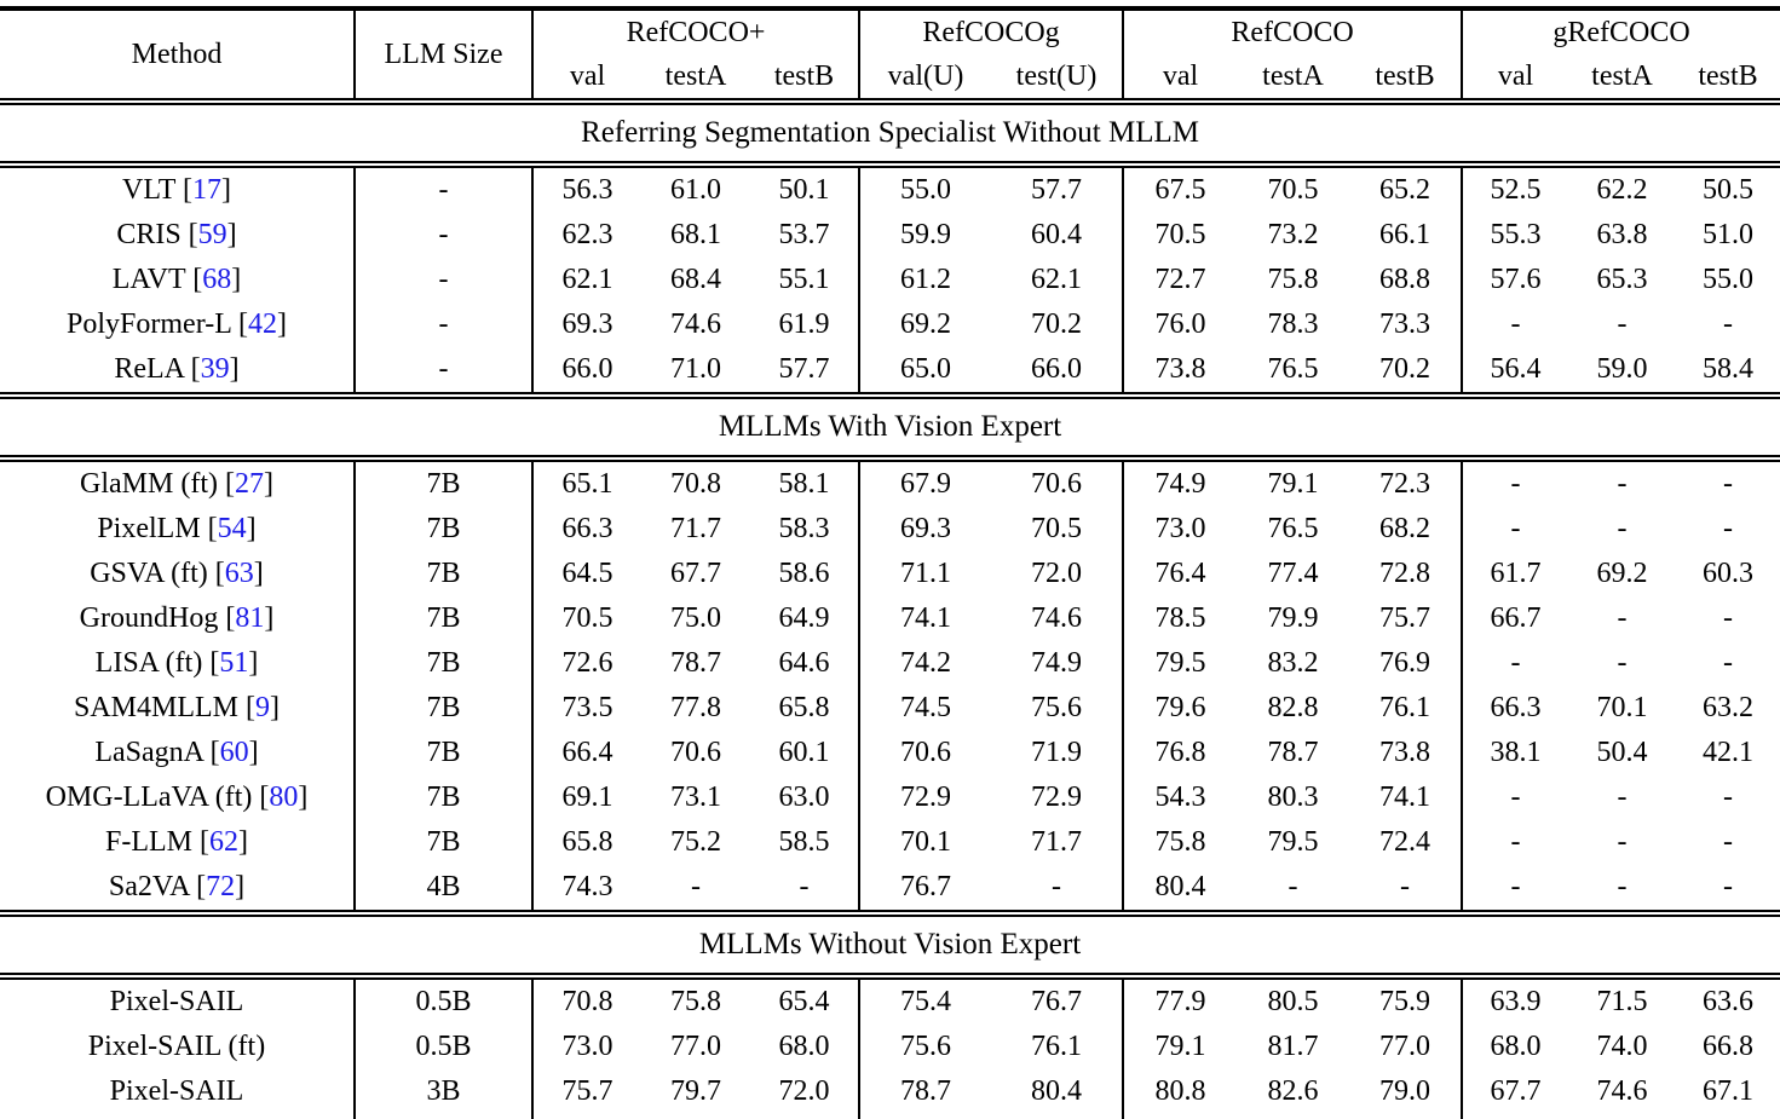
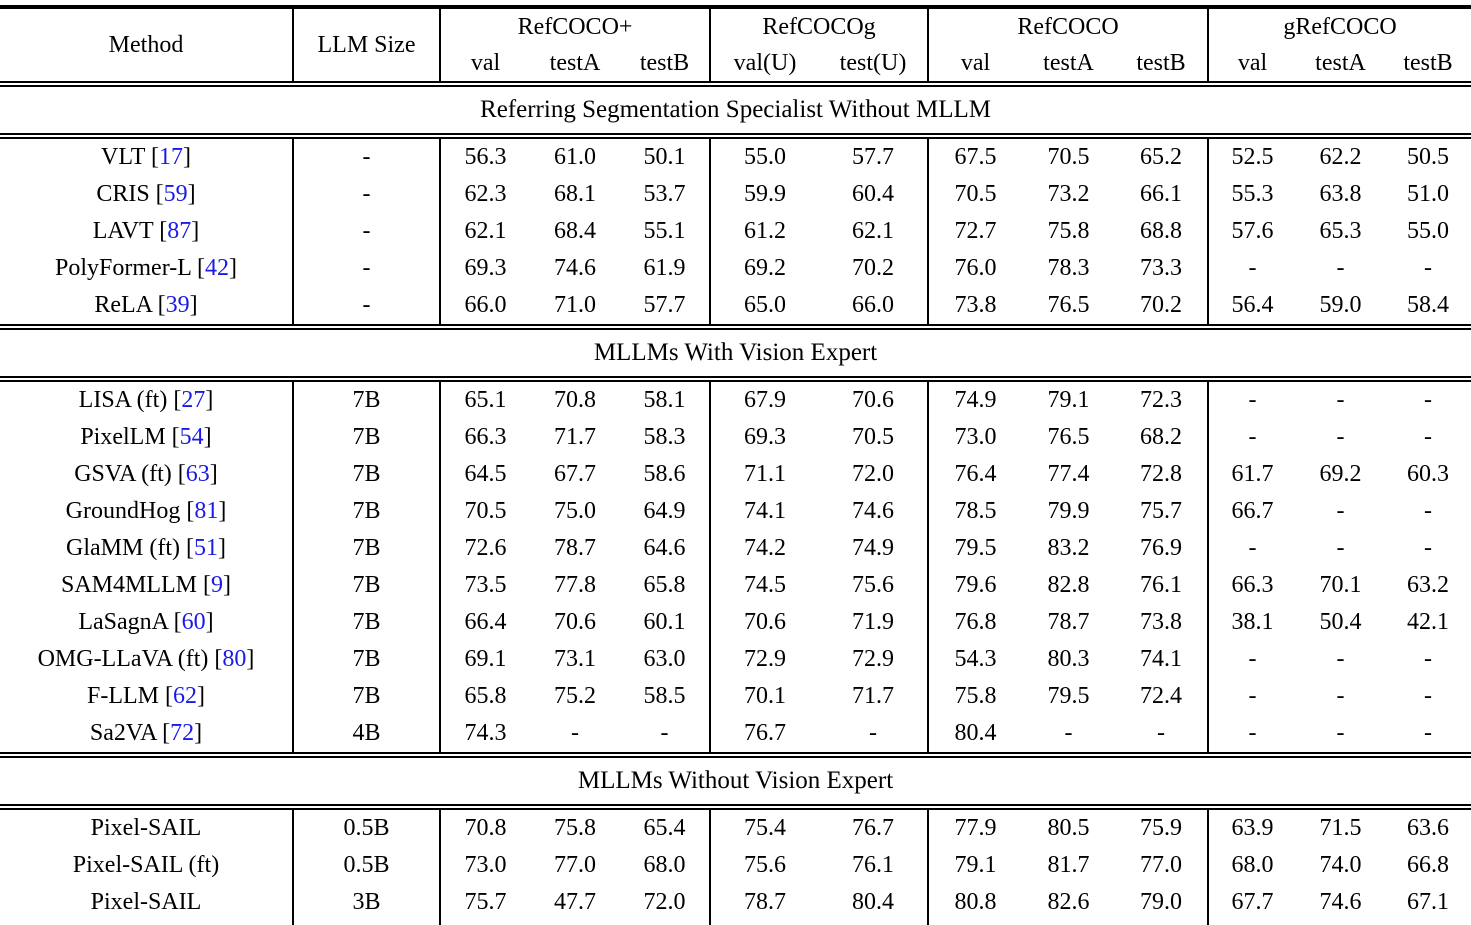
  Method	LLM Size	RefCOCO+	RefCOCOg	RefCOCO	gRefCOCO
  val	testA	testB	val(U)	test(U)	val	testA	testB	val	testA	testB
  Referring Segmentation Specialist Without MLLM
  VLT [17]	-	56.3	61.0	50.1	55.0	57.7	67.5	70.5	65.2	52.5	62.2	50.5
  CRIS [59]	-	62.3	68.1	53.7	59.9	60.4	70.5	73.2	66.1	55.3	63.8	51.0
- LAVT [68]	-	62.1	68.4	55.1	61.2	62.1	72.7	75.8	68.8	57.6	65.3	55.0
+ LAVT [87]	-	62.1	68.4	55.1	61.2	62.1	72.7	75.8	68.8	57.6	65.3	55.0
  PolyFormer-L [42]	-	69.3	74.6	61.9	69.2	70.2	76.0	78.3	73.3	-	-	-
  ReLA [39]	-	66.0	71.0	57.7	65.0	66.0	73.8	76.5	70.2	56.4	59.0	58.4
  MLLMs With Vision Expert
- GlaMM (ft) [27]	7B	65.1	70.8	58.1	67.9	70.6	74.9	79.1	72.3	-	-	-
+ LISA (ft) [27]	7B	65.1	70.8	58.1	67.9	70.6	74.9	79.1	72.3	-	-	-
  PixelLM [54]	7B	66.3	71.7	58.3	69.3	70.5	73.0	76.5	68.2	-	-	-
  GSVA (ft) [63]	7B	64.5	67.7	58.6	71.1	72.0	76.4	77.4	72.8	61.7	69.2	60.3
  GroundHog [81]	7B	70.5	75.0	64.9	74.1	74.6	78.5	79.9	75.7	66.7	-	-
- LISA (ft) [51]	7B	72.6	78.7	64.6	74.2	74.9	79.5	83.2	76.9	-	-	-
+ GlaMM (ft) [51]	7B	72.6	78.7	64.6	74.2	74.9	79.5	83.2	76.9	-	-	-
  SAM4MLLM [9]	7B	73.5	77.8	65.8	74.5	75.6	79.6	82.8	76.1	66.3	70.1	63.2
  LaSagnA [60]	7B	66.4	70.6	60.1	70.6	71.9	76.8	78.7	73.8	38.1	50.4	42.1
  OMG-LLaVA (ft) [80]	7B	69.1	73.1	63.0	72.9	72.9	54.3	80.3	74.1	-	-	-
  F-LLM [62]	7B	65.8	75.2	58.5	70.1	71.7	75.8	79.5	72.4	-	-	-
  Sa2VA [72]	4B	74.3	-	-	76.7	-	80.4	-	-	-	-	-
  MLLMs Without Vision Expert
  Pixel-SAIL	0.5B	70.8	75.8	65.4	75.4	76.7	77.9	80.5	75.9	63.9	71.5	63.6
  Pixel-SAIL (ft)	0.5B	73.0	77.0	68.0	75.6	76.1	79.1	81.7	77.0	68.0	74.0	66.8
- Pixel-SAIL	3B	75.7	79.7	72.0	78.7	80.4	80.8	82.6	79.0	67.7	74.6	67.1
+ Pixel-SAIL	3B	75.7	47.7	72.0	78.7	80.4	80.8	82.6	79.0	67.7	74.6	67.1
